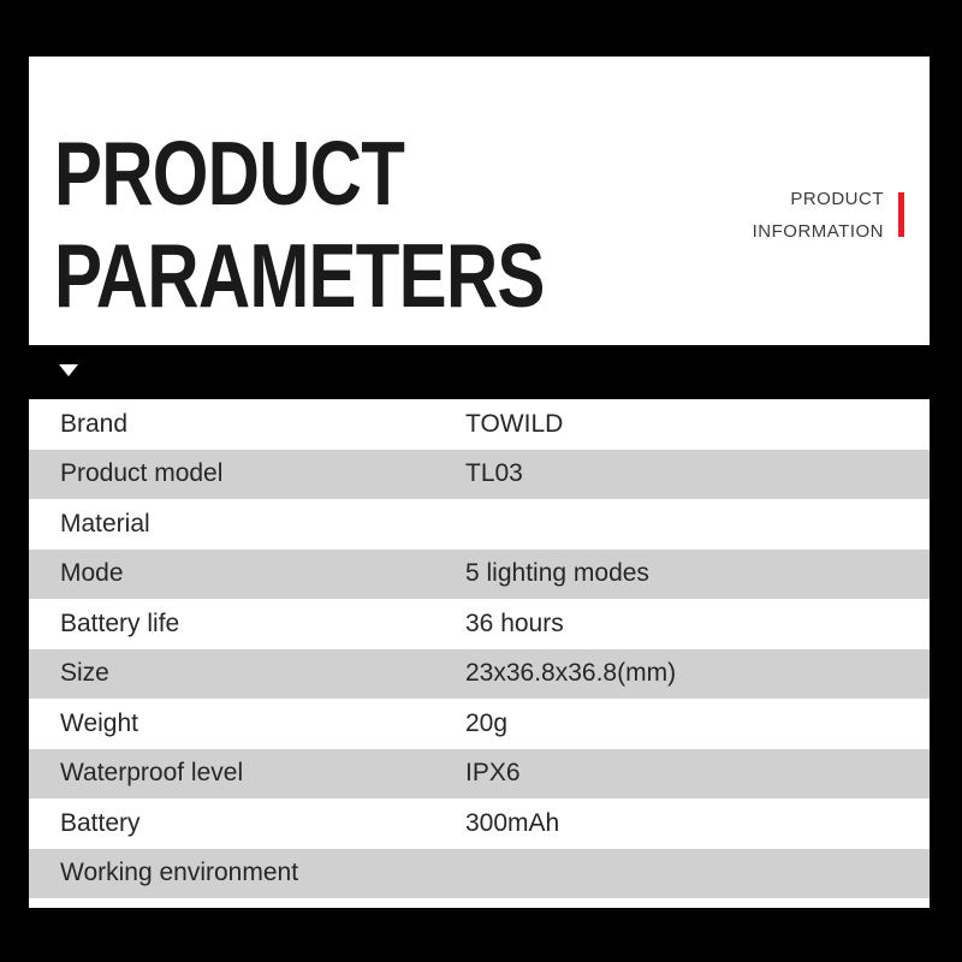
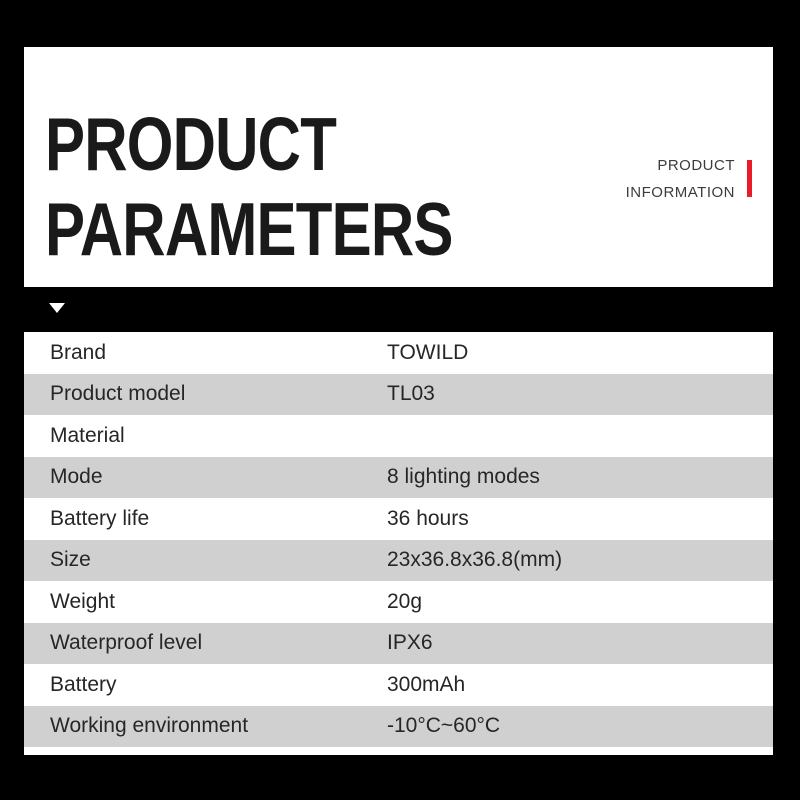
  PRODUCT
  PARAMETERS
  PRODUCT
  INFORMATION
  Brand
  TOWILD
  Product model
  TL03
  Material
  Mode
- 5 lighting modes
+ 8 lighting modes
  Battery life
  36 hours
  Size
  23x36.8x36.8(mm)
  Weight
  20g
  Waterproof level
  IPX6
  Battery
  300mAh
  Working environment
+ -10°C~60°C
